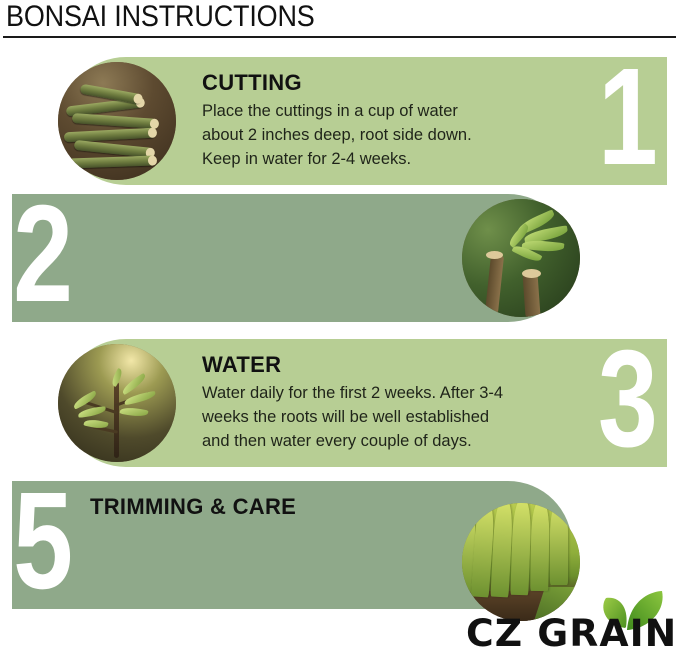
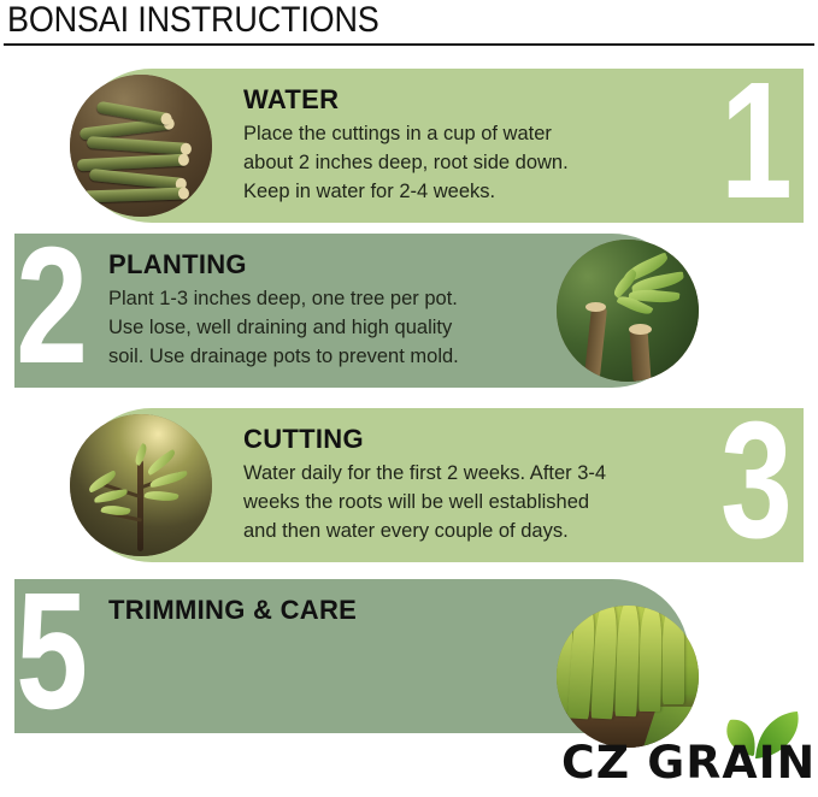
  BONSAI INSTRUCTIONS
  1
- CUTTING
+ WATER
  Place the cuttings in a cup of water
  about 2 inches deep, root side down.
  Keep in water for 2-4 weeks.
  2
+ PLANTING
+ Plant 1-3 inches deep, one tree per pot.
+ Use lose, well draining and high quality
+ soil. Use drainage pots to prevent mold.
  3
- WATER
+ CUTTING
  Water daily for the first 2 weeks. After 3-4
  weeks the roots will be well established
  and then water every couple of days.
  5
  TRIMMING & CARE
  CZ GRAIN
